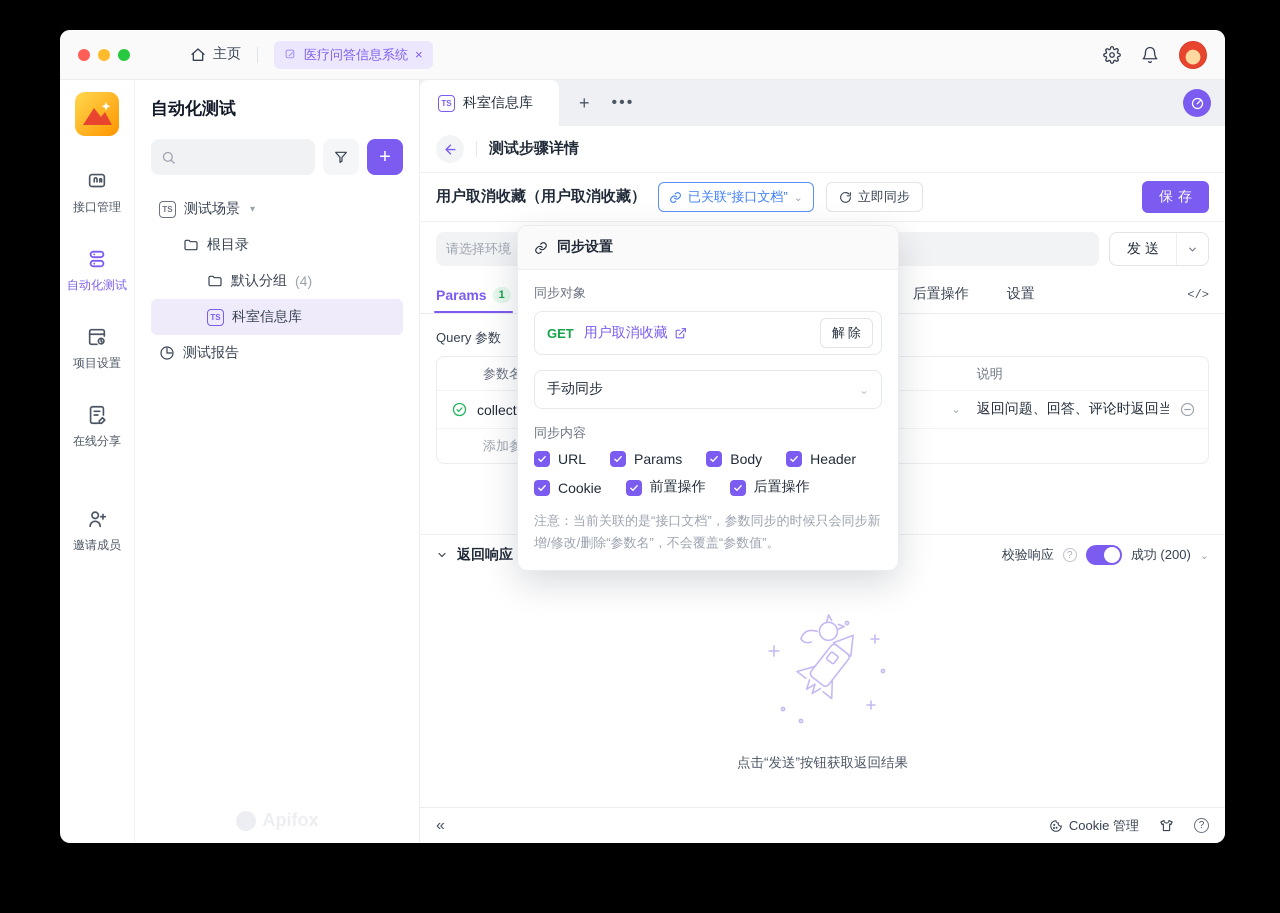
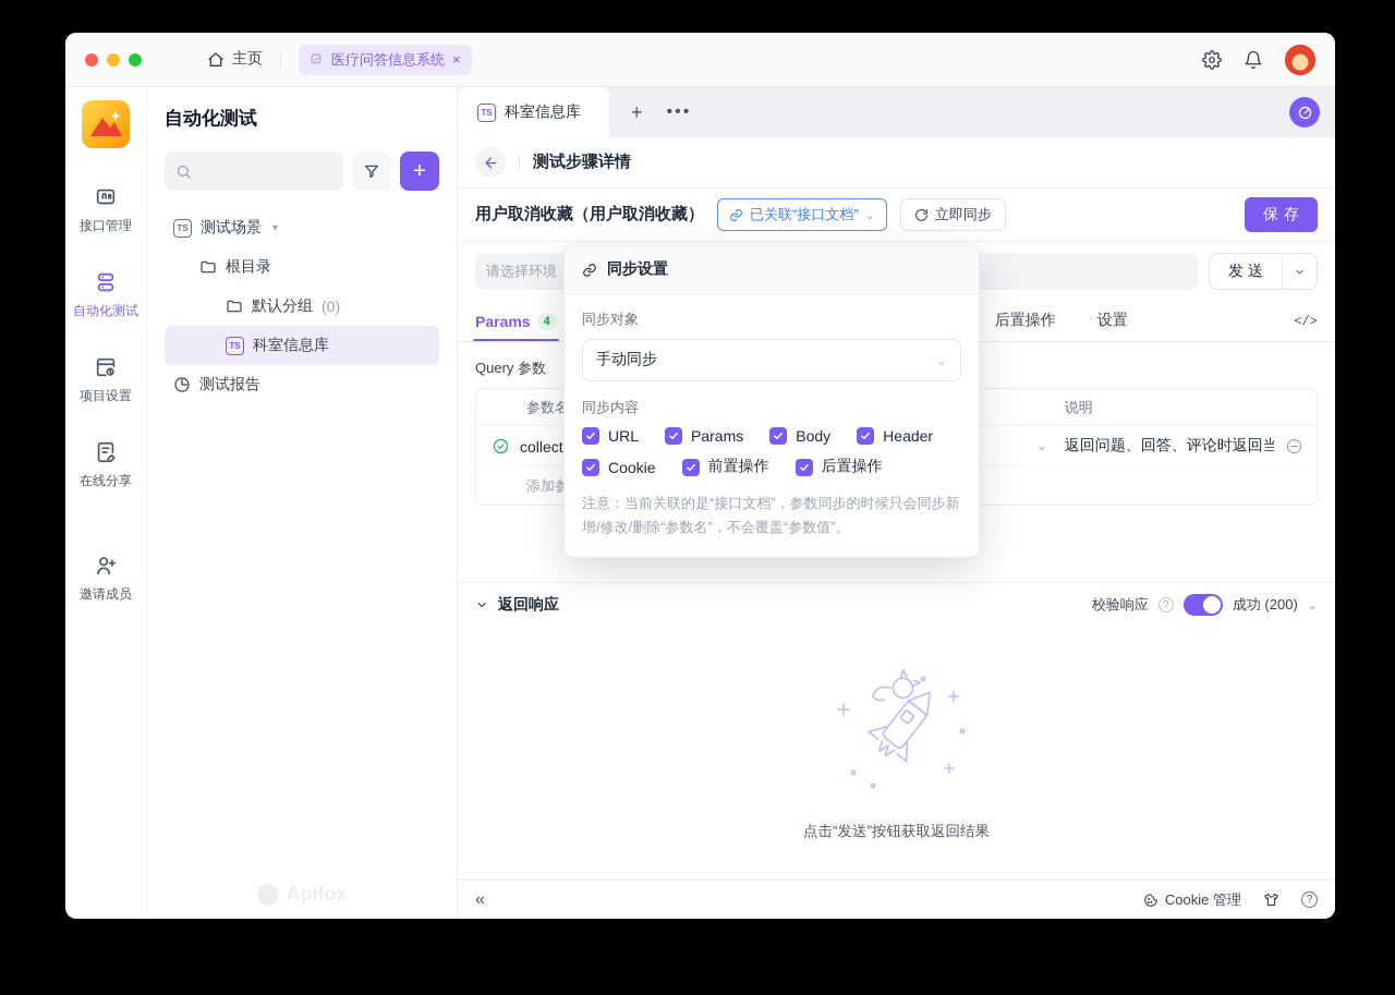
  主页
  医疗问答信息系统
  ×
  接口管理
  自动化测试
  项目设置
  在线分享
  邀请成员
  自动化测试
  +
  TS
  测试场景
  ▾
  根目录
  默认分组
- (4)
+ (0)
  TS
  科室信息库
  测试报告
  TS
  科室信息库
  +
  •••
  测试步骤详情
  用户取消收藏（用户取消收藏）
  已关联“接口文档”
  ⌄
  立即同步
  保存
  请选择环境
  发送
  Params
- 1
+ 4
  后置操作
  设置
  </>
  Query 参数
  参数名
  说明
  collect
  ⌄
  返回问题、回答、评论时返回当
  添加参
  返回响应
  校验响应
  ?
  成功 (200)
  ⌄
  点击“发送”按钮获取返回结果
  «
  Cookie 管理
  ?
  同步设置
  同步对象
- GET
- 用户取消收藏
- 解除
  手动同步
  ⌄
  同步内容
  URL
  Params
  Body
  Header
  Cookie
  前置操作
  后置操作
  注意：当前关联的是“接口文档”，参数同步的时候只会同步新增/修改/删除“参数名”，不会覆盖“参数值”。
